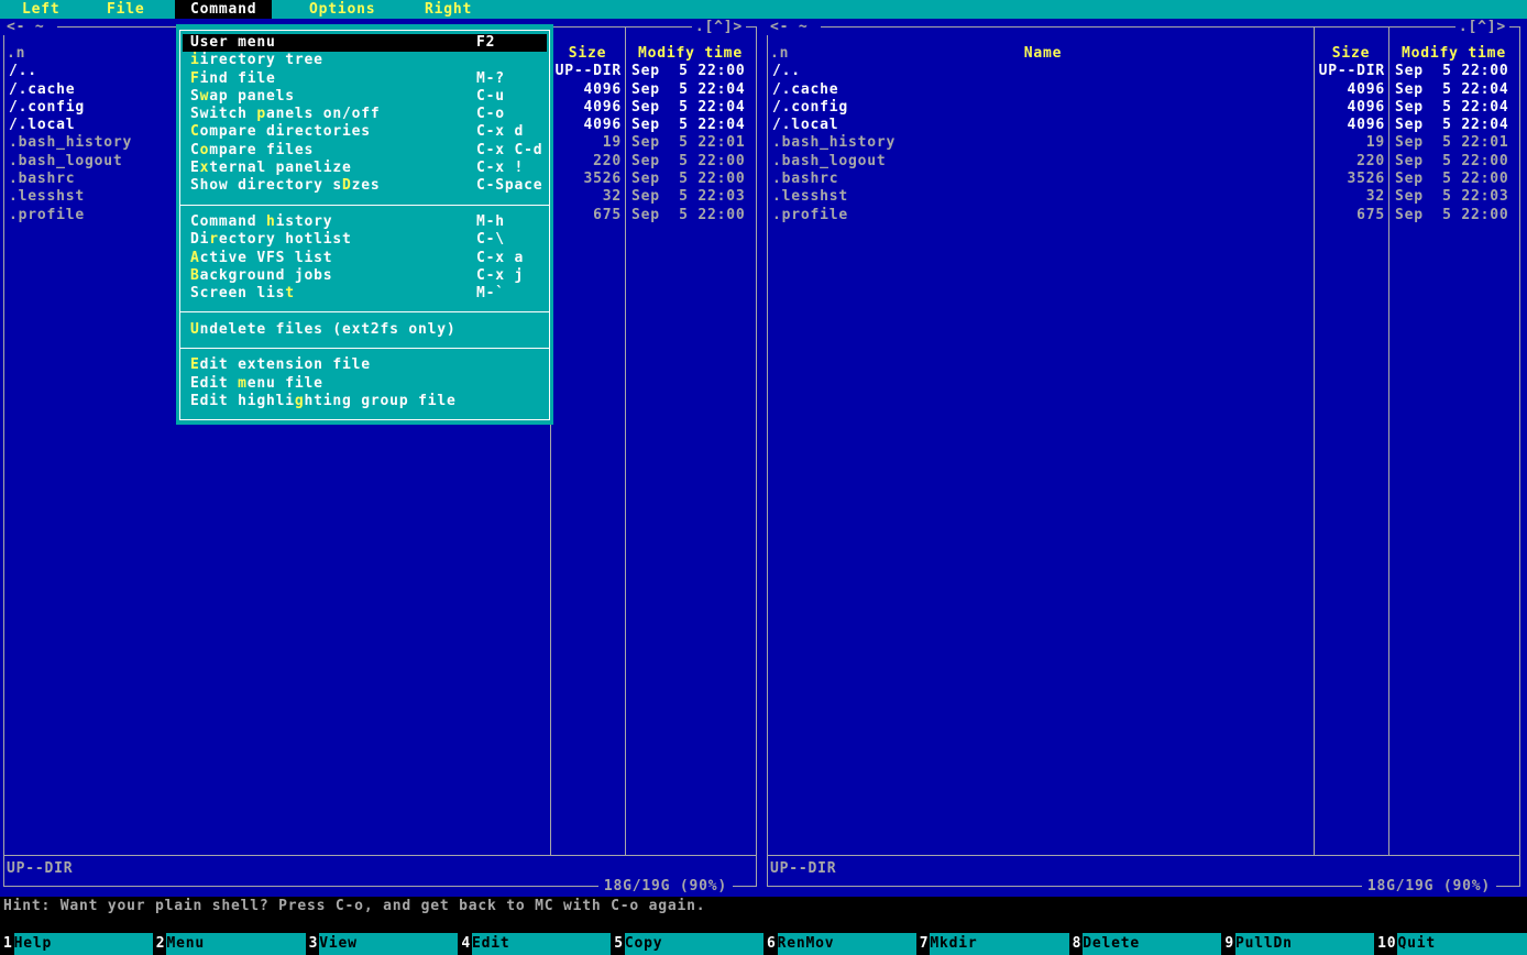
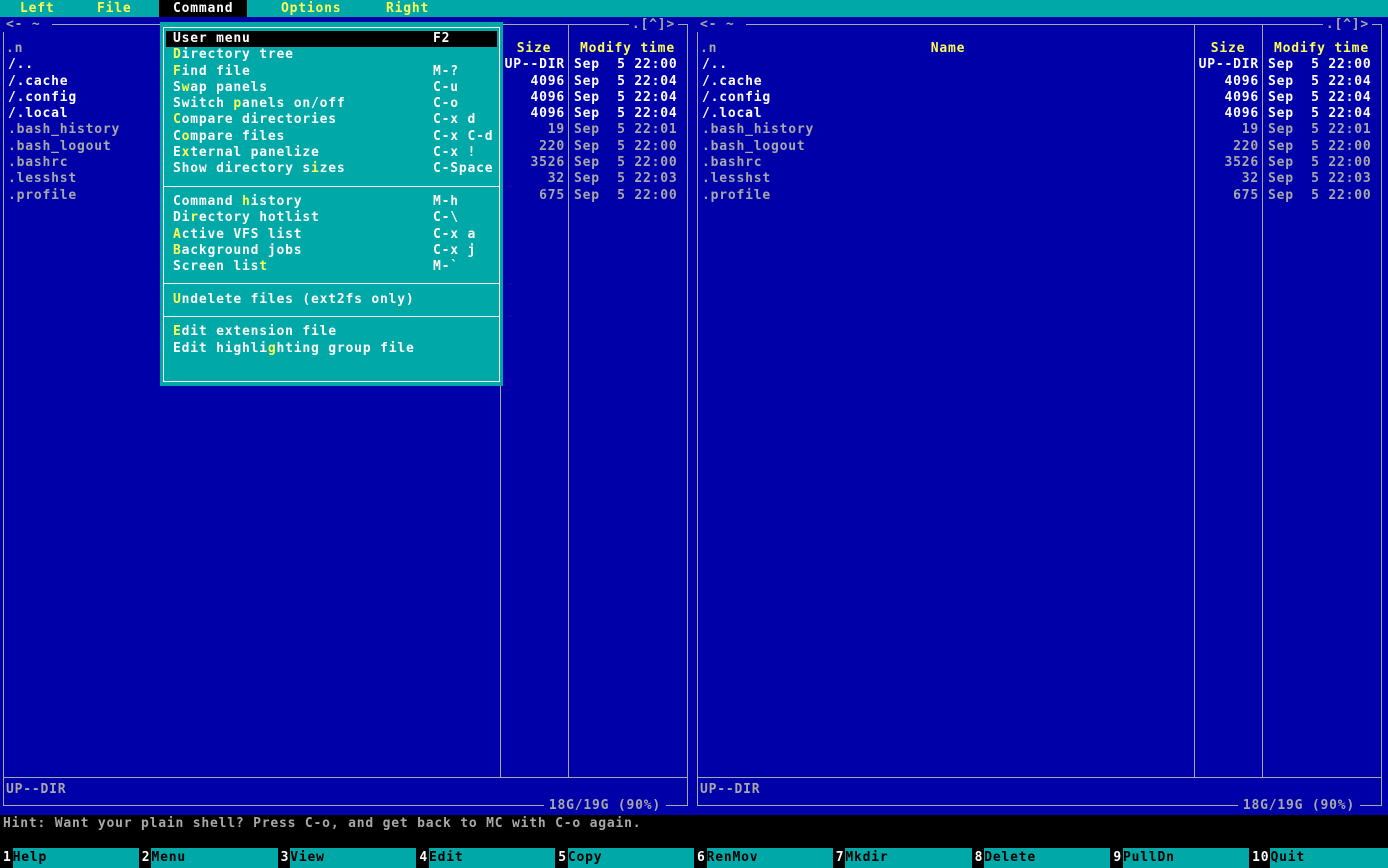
  Left
  File
  Command
  Options
  Right
  <- ~
  .[^]>
  .n
  Size
  Modify time
  /..
  UP--DIR
  Sep 5 22:00
  /.cache
  4096
  Sep 5 22:04
  /.config
  4096
  Sep 5 22:04
  /.local
  4096
  Sep 5 22:04
  .bash_history
  19
  Sep 5 22:01
  .bash_logout
  220
  Sep 5 22:00
  .bashrc
  3526
  Sep 5 22:00
  .lesshst
  32
  Sep 5 22:03
  .profile
  675
  Sep 5 22:00
  UP--DIR
  18G/19G (90%)
  <- ~
  .[^]>
  .n
  Name
  Size
  Modify time
  /..
  UP--DIR
  Sep 5 22:00
  /.cache
  4096
  Sep 5 22:04
  /.config
  4096
  Sep 5 22:04
  /.local
  4096
  Sep 5 22:04
  .bash_history
  19
  Sep 5 22:01
  .bash_logout
  220
  Sep 5 22:00
  .bashrc
  3526
  Sep 5 22:00
  .lesshst
  32
  Sep 5 22:03
  .profile
  675
  Sep 5 22:00
  UP--DIR
  18G/19G (90%)
  User menu
  F2
- iirectory tree
+ Directory tree
  Find file
  M-?
  Swap panels
  C-u
  Switch panels on/off
  C-o
  Compare directories
  C-x d
  Compare files
  C-x C-d
  External panelize
  C-x !
- Show directory sDzes
+ Show directory sizes
  C-Space
  Command history
  M-h
  Directory hotlist
  C-\
  Active VFS list
  C-x a
  Background jobs
  C-x j
  Screen list
  M-`
  Undelete files (ext2fs only)
  Edit extension file
- Edit menu file
  Edit highlighting group file
  Hint: Want your plain shell? Press C-o, and get back to MC with C-o again.
  1
  Help
  2
  Menu
  3
  View
  4
  Edit
  5
  Copy
  6
  RenMov
  7
  Mkdir
  8
  Delete
  9
  PullDn
  10
  Quit
